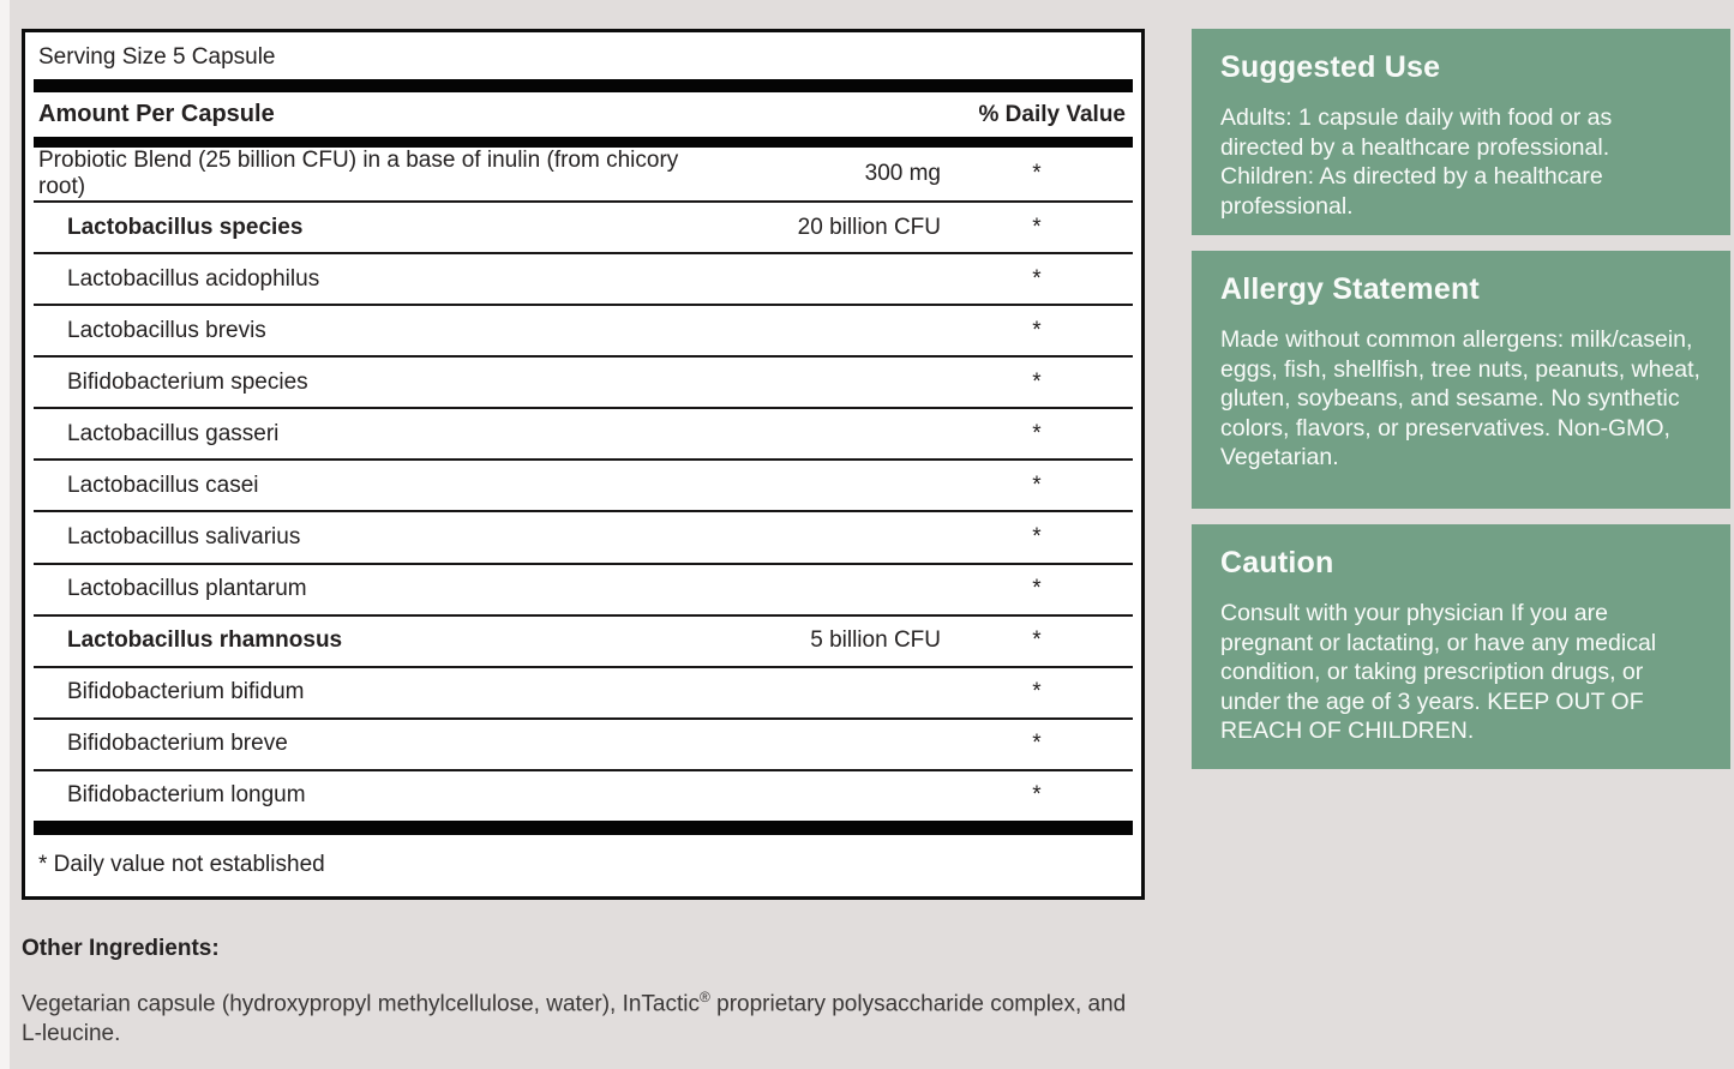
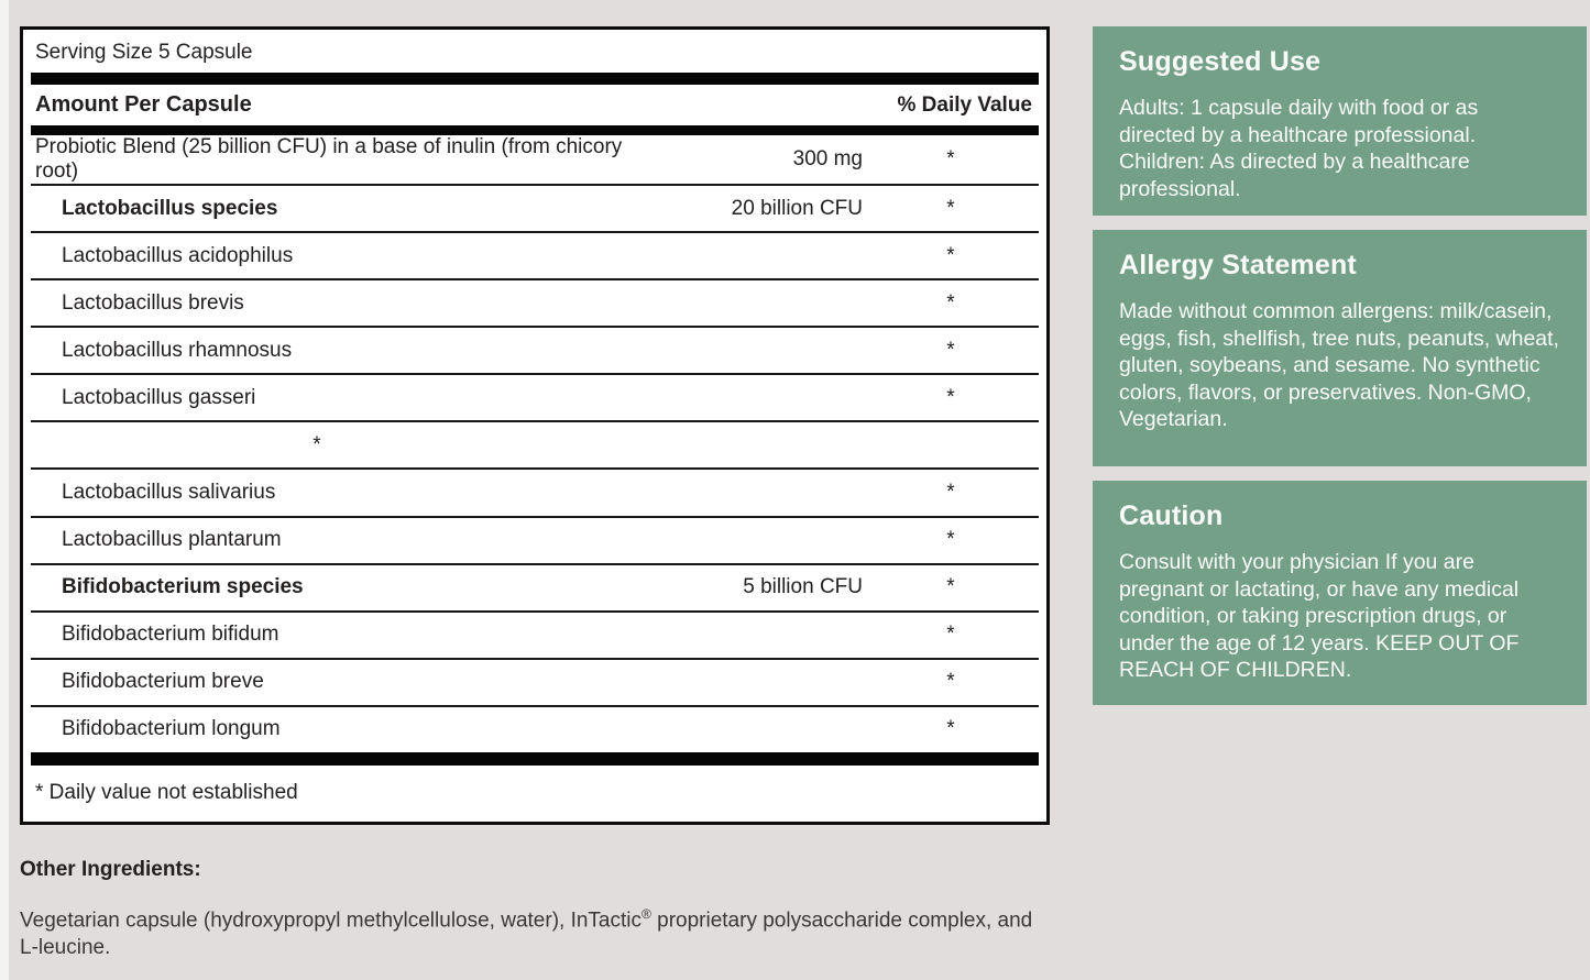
  Serving Size 5 Capsule
  Amount Per Capsule
  % Daily Value
  Probiotic Blend (25 billion CFU) in a base of inulin (from chicory root)
  300 mg
  *
  Lactobacillus species
  20 billion CFU
  *
  Lactobacillus acidophilus
  *
  Lactobacillus brevis
  *
- Bifidobacterium species
+ Lactobacillus rhamnosus
  *
  Lactobacillus gasseri
  *
- Lactobacillus casei
  *
  Lactobacillus salivarius
  *
  Lactobacillus plantarum
  *
- Lactobacillus rhamnosus
+ Bifidobacterium species
  5 billion CFU
  *
  Bifidobacterium bifidum
  *
  Bifidobacterium breve
  *
  Bifidobacterium longum
  *
  * Daily value not established
  Other Ingredients:
  Vegetarian capsule (hydroxypropyl methylcellulose, water), InTactic® proprietary polysaccharide complex, and L-leucine.
  Suggested Use
  Adults: 1 capsule daily with food or as directed by a healthcare professional. Children: As directed by a healthcare professional.
  Allergy Statement
  Made without common allergens: milk/casein, eggs, fish, shellfish, tree nuts, peanuts, wheat, gluten, soybeans, and sesame. No synthetic colors, flavors, or preservatives. Non-GMO, Vegetarian.
  Caution
- Consult with your physician If you are pregnant or lactating, or have any medical condition, or taking prescription drugs, or under the age of 3 years. KEEP OUT OF REACH OF CHILDREN.
+ Consult with your physician If you are pregnant or lactating, or have any medical condition, or taking prescription drugs, or under the age of 12 years. KEEP OUT OF REACH OF CHILDREN.
